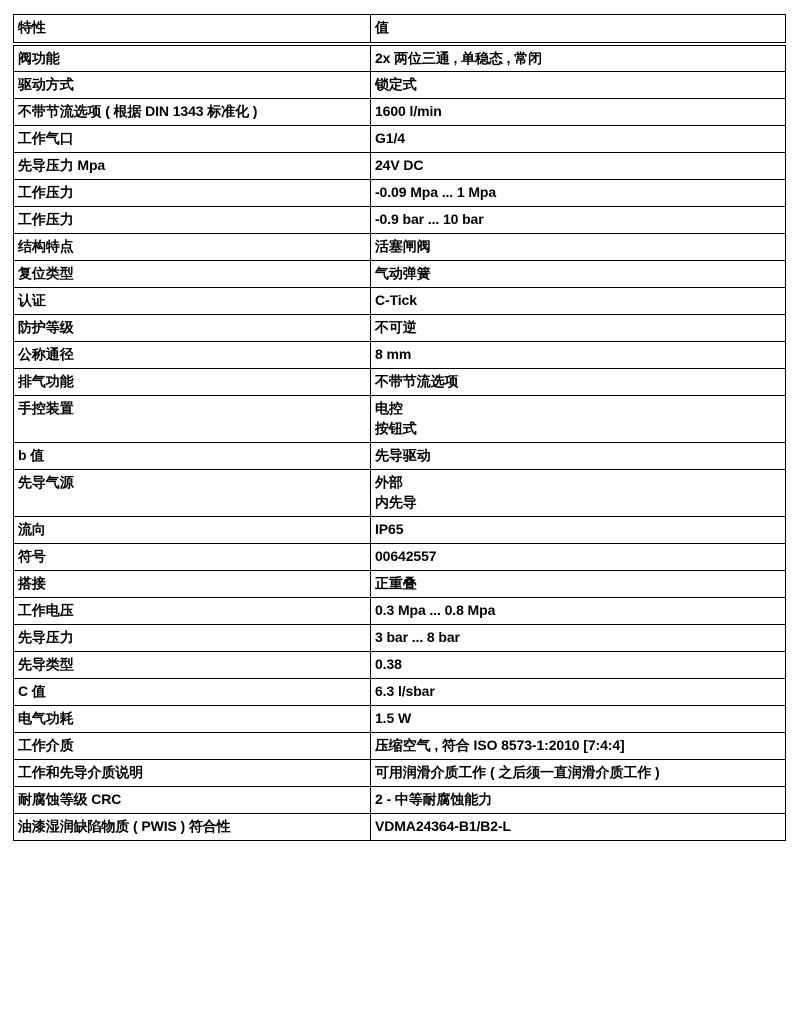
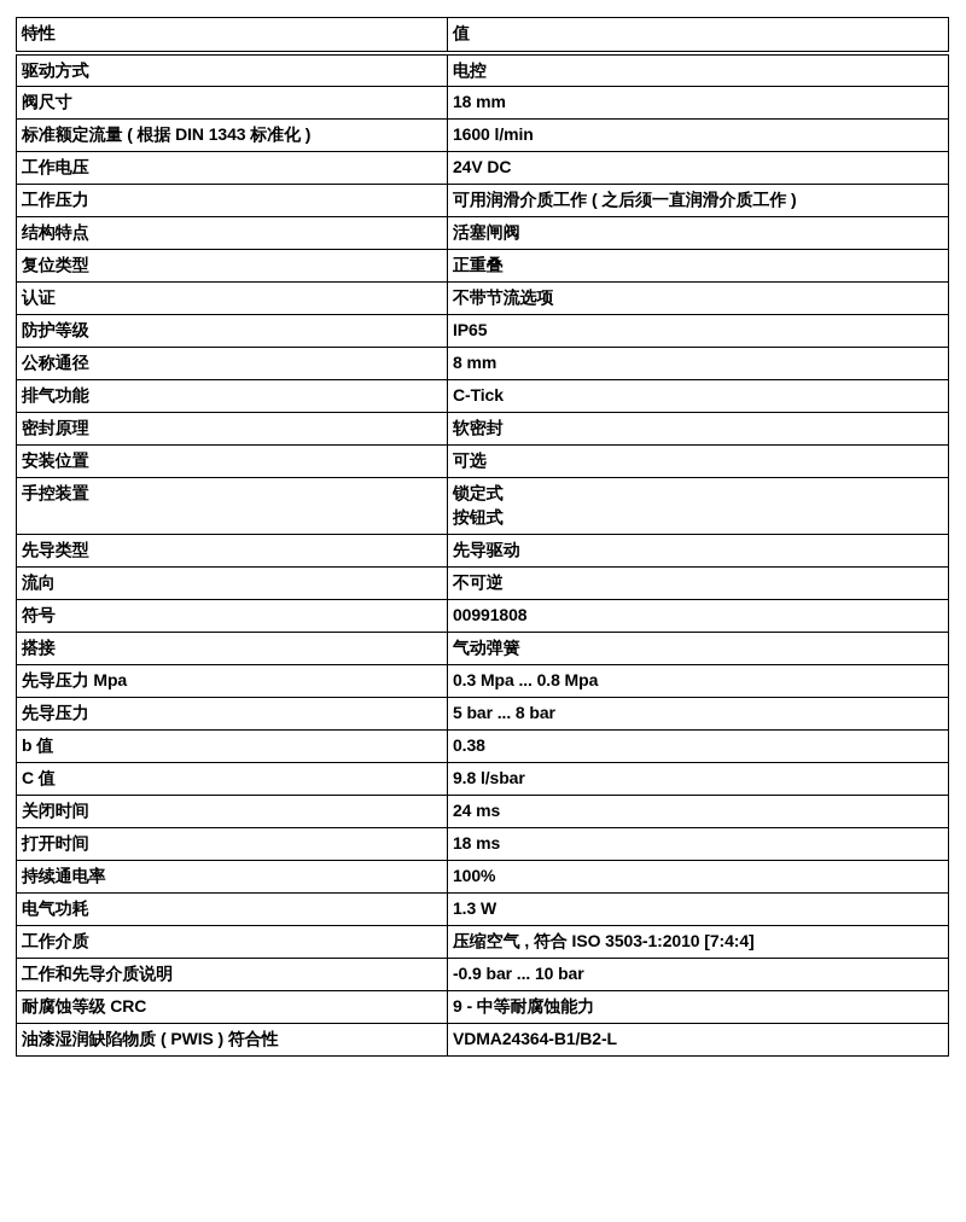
  特性	值
- 阀功能	2x 两位三通 , 单稳态 , 常闭
- 驱动方式	锁定式
+ 驱动方式	电控
+ 阀尺寸	18 mm
- 不带节流选项 ( 根据 DIN 1343 标准化 )	1600 l/min
+ 标准额定流量 ( 根据 DIN 1343 标准化 )	1600 l/min
- 工作气口	G1/4
- 先导压力 Mpa	24V DC
+ 工作电压	24V DC
- 工作压力	-0.09 Mpa ... 1 Mpa
- 工作压力	-0.9 bar ... 10 bar
+ 工作压力	可用润滑介质工作 ( 之后须一直润滑介质工作 )
  结构特点	活塞闸阀
- 复位类型	气动弹簧
+ 复位类型	正重叠
- 认证	C-Tick
+ 认证	不带节流选项
- 防护等级	不可逆
+ 防护等级	IP65
  公称通径	8 mm
- 排气功能	不带节流选项
+ 排气功能	C-Tick
+ 密封原理	软密封
+ 安装位置	可选
- 手控装置	电控 按钮式
+ 手控装置	锁定式 按钮式
- b 值	先导驱动
+ 先导类型	先导驱动
- 先导气源	外部 内先导
- 流向	IP65
+ 流向	不可逆
- 符号	00642557
+ 符号	00991808
- 搭接	正重叠
+ 搭接	气动弹簧
- 工作电压	0.3 Mpa ... 0.8 Mpa
+ 先导压力 Mpa	0.3 Mpa ... 0.8 Mpa
- 先导压力	3 bar ... 8 bar
+ 先导压力	5 bar ... 8 bar
- 先导类型	0.38
+ b 值	0.38
- C 值	6.3 l/sbar
+ C 值	9.8 l/sbar
+ 关闭时间	24 ms
+ 打开时间	18 ms
+ 持续通电率	100%
- 电气功耗	1.5 W
+ 电气功耗	1.3 W
- 工作介质	压缩空气 , 符合 ISO 8573-1:2010 [7:4:4]
+ 工作介质	压缩空气 , 符合 ISO 3503-1:2010 [7:4:4]
- 工作和先导介质说明	可用润滑介质工作 ( 之后须一直润滑介质工作 )
+ 工作和先导介质说明	-0.9 bar ... 10 bar
- 耐腐蚀等级 CRC	2 - 中等耐腐蚀能力
+ 耐腐蚀等级 CRC	9 - 中等耐腐蚀能力
  油漆湿润缺陷物质 ( PWIS ) 符合性	VDMA24364-B1/B2-L
